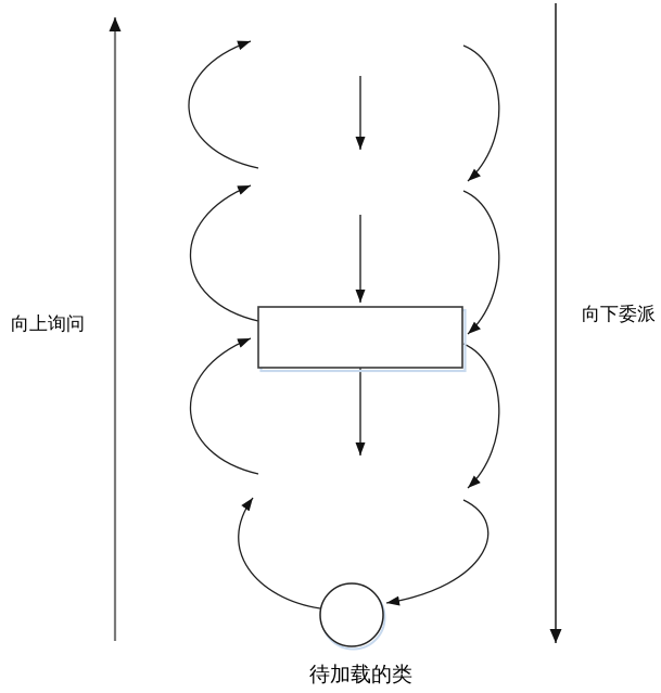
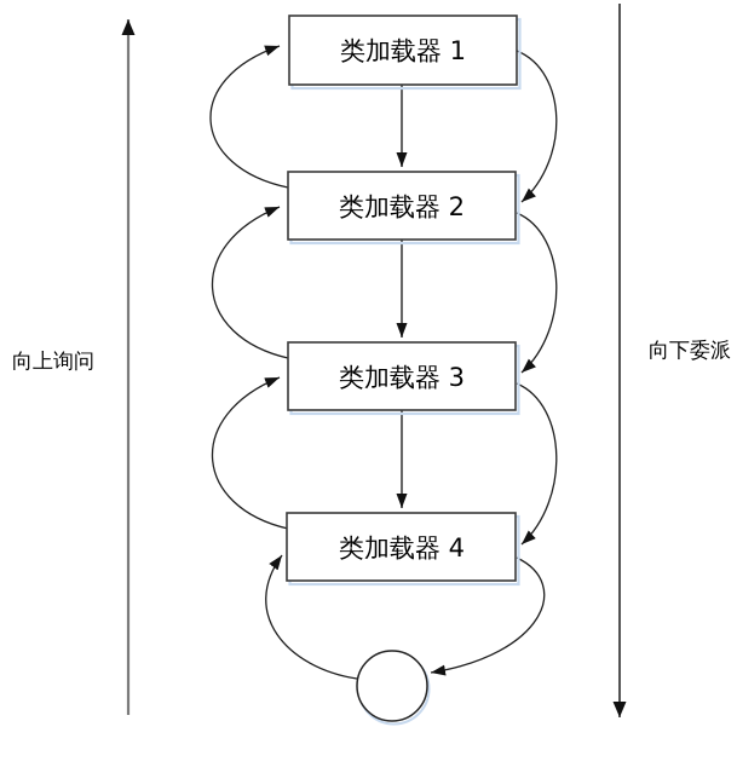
+ 类加载器 1
+ 类加载器 2
+ 类加载器 3
+ 类加载器 4
  向上询问
  向下委派
- 待加载的类
